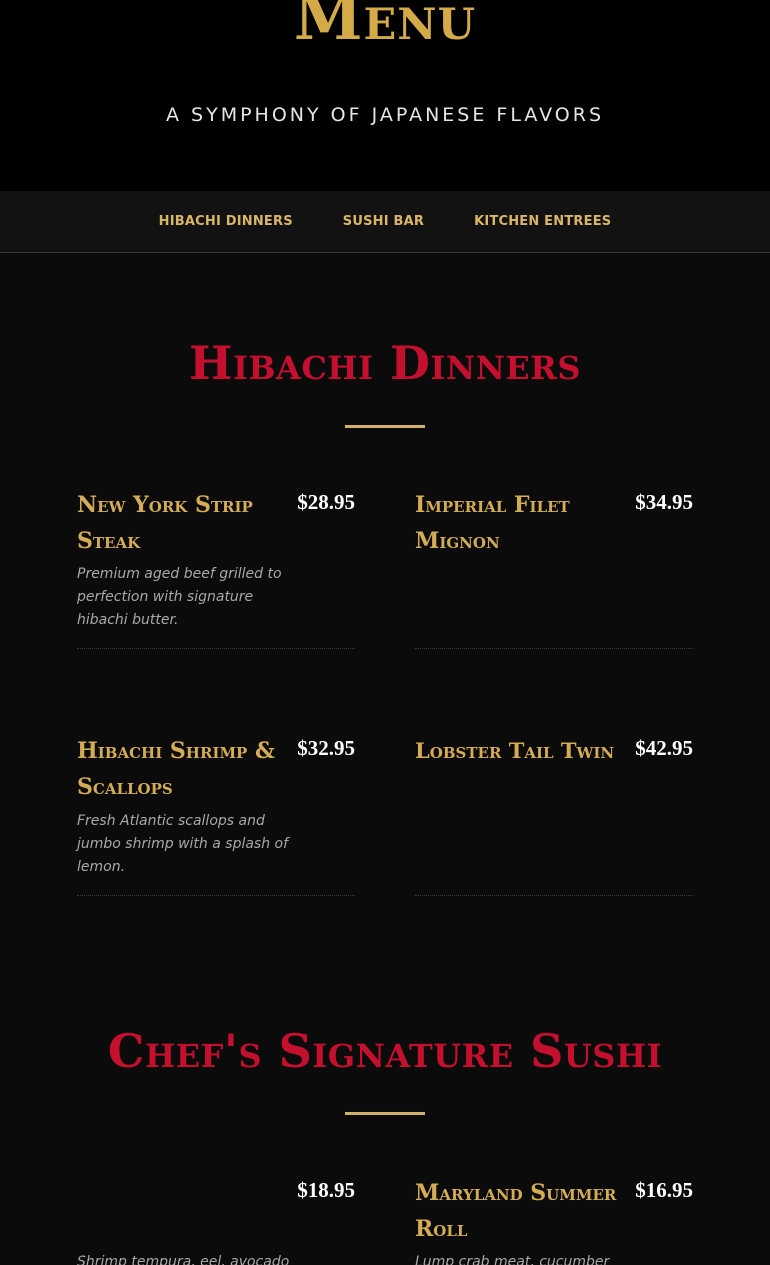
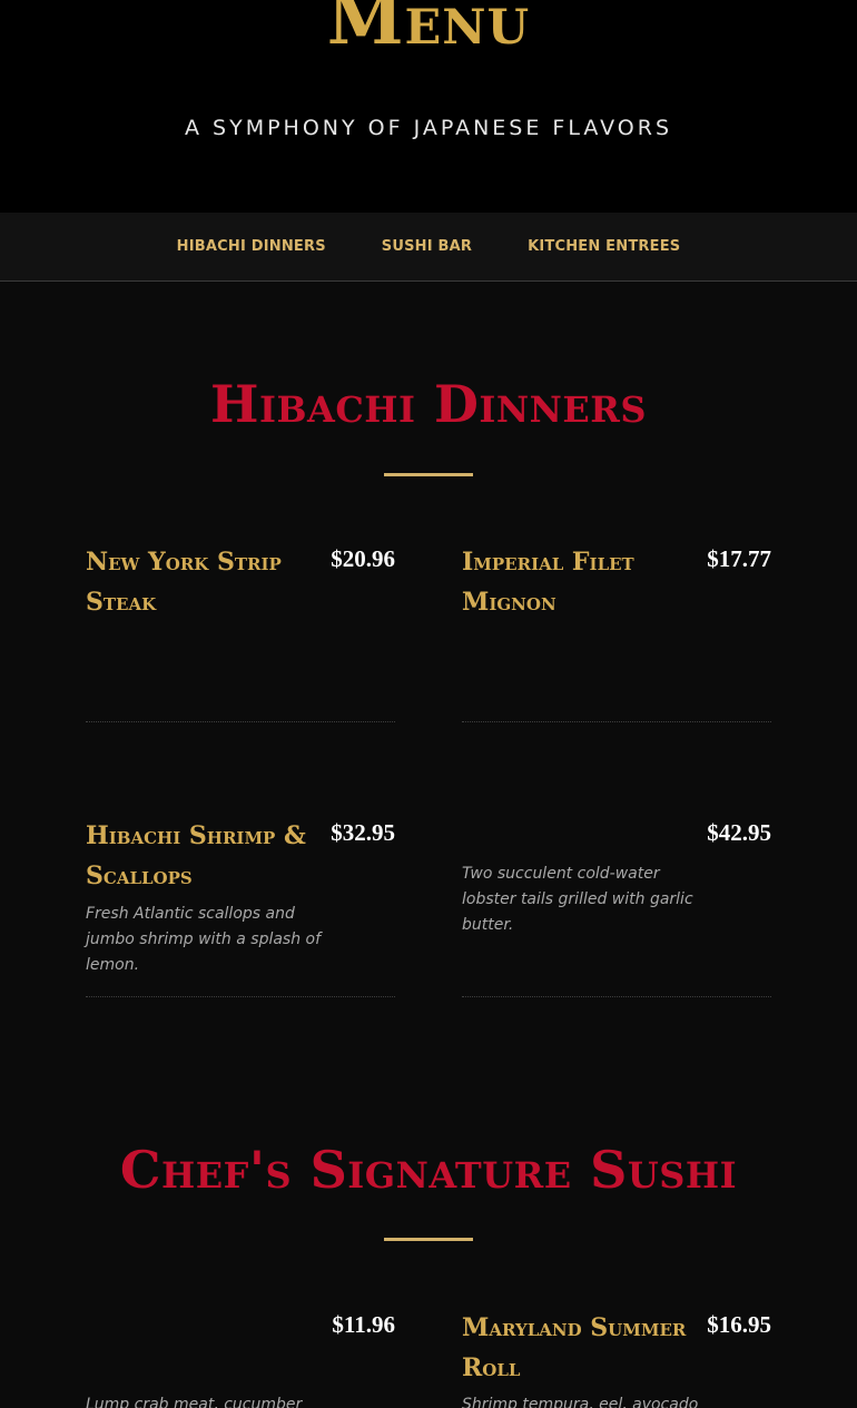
  Menu
  A SYMPHONY OF JAPANESE FLAVORS
  HIBACHI DINNERS
  SUSHI BAR
  KITCHEN ENTREES
  Hibachi Dinners
  New York Strip Steak
- $28.95
+ $20.96
- Premium aged beef grilled to perfection with signature hibachi butter.
  Imperial Filet Mignon
- $34.95
+ $17.77
  Hibachi Shrimp & Scallops
  $32.95
  Fresh Atlantic scallops and jumbo shrimp with a splash of lemon.
- Lobster Tail Twin
  $42.95
+ Two succulent cold-water lobster tails grilled with garlic butter.
  Chef's Signature Sushi
- $18.95
+ $11.96
- Shrimp tempura, eel, avocado
+ Lump crab meat, cucumber
  Maryland Summer Roll
  $16.95
- Lump crab meat, cucumber
+ Shrimp tempura, eel, avocado
